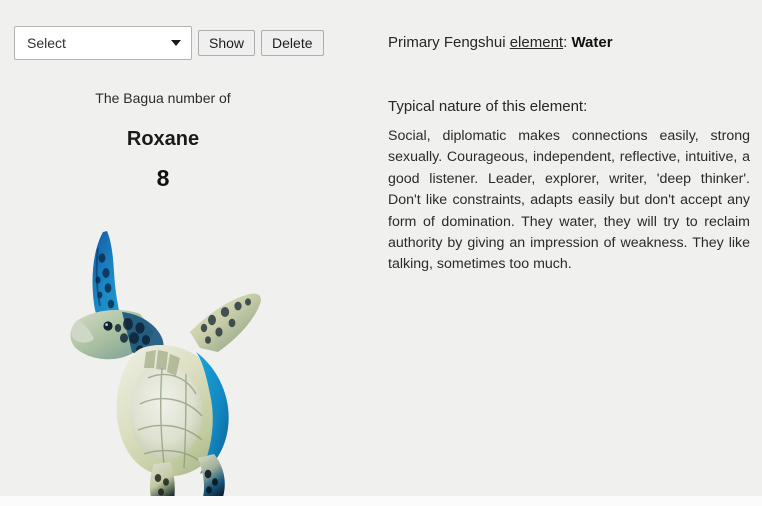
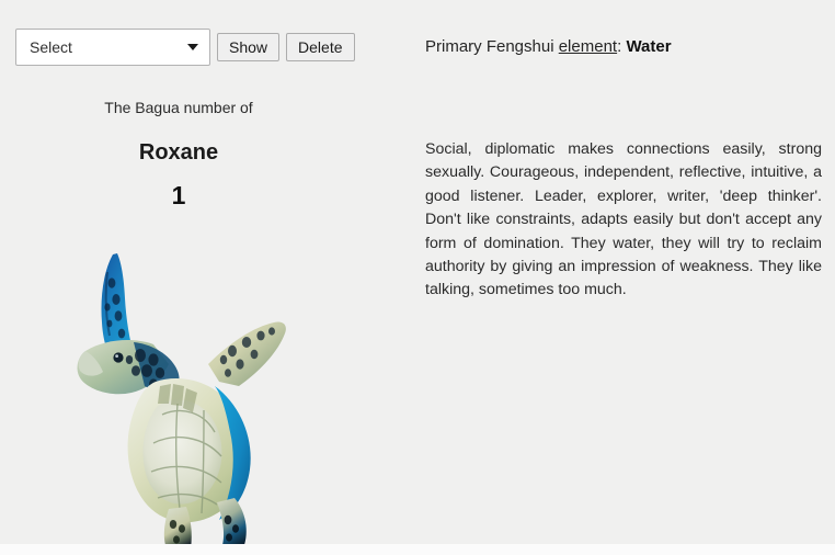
  Select
  Show
  Delete
  The Bagua number of
  Roxane
- 8
+ 1
  Primary Fengshui element: Water
- Typical nature of this element:
  Social, diplomatic makes connections easily, strong sexually. Courageous, independent, reflective, intuitive, a good listener. Leader, explorer, writer, 'deep thinker'. Don't like constraints, adapts easily but don't accept any form of domination. They water, they will try to reclaim authority by giving an impression of weakness. They like talking, sometimes too much.
